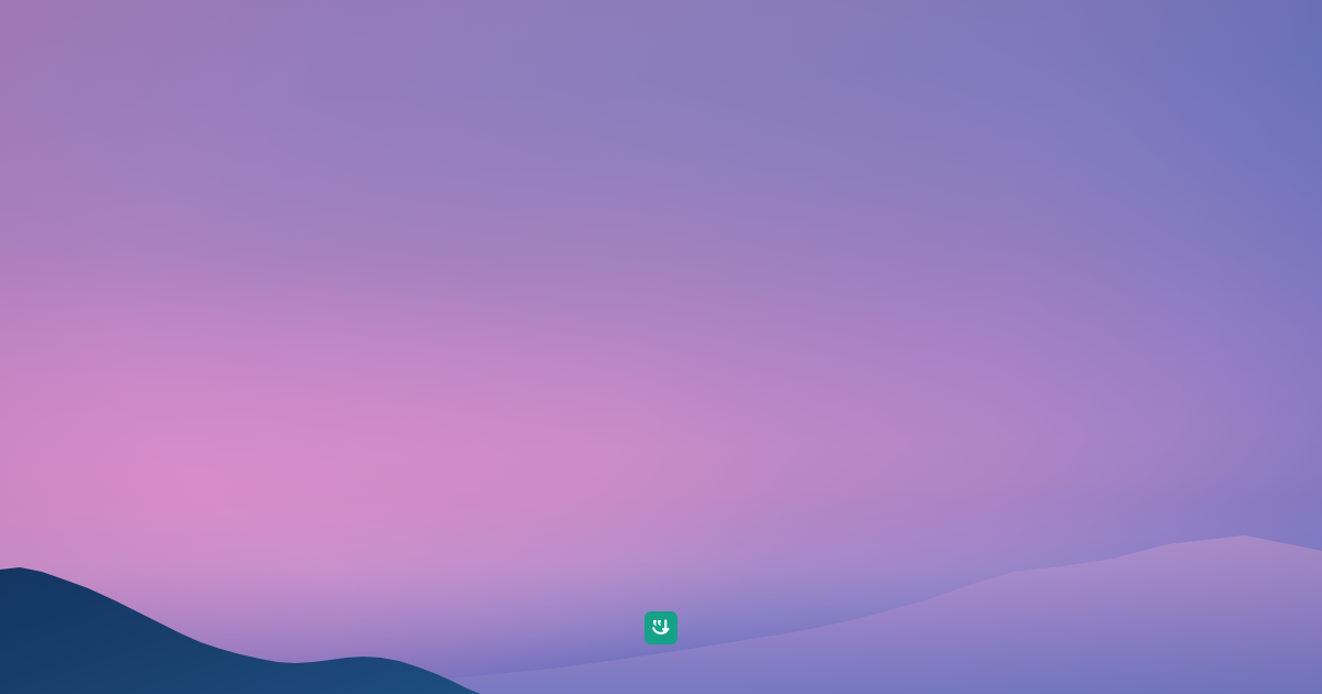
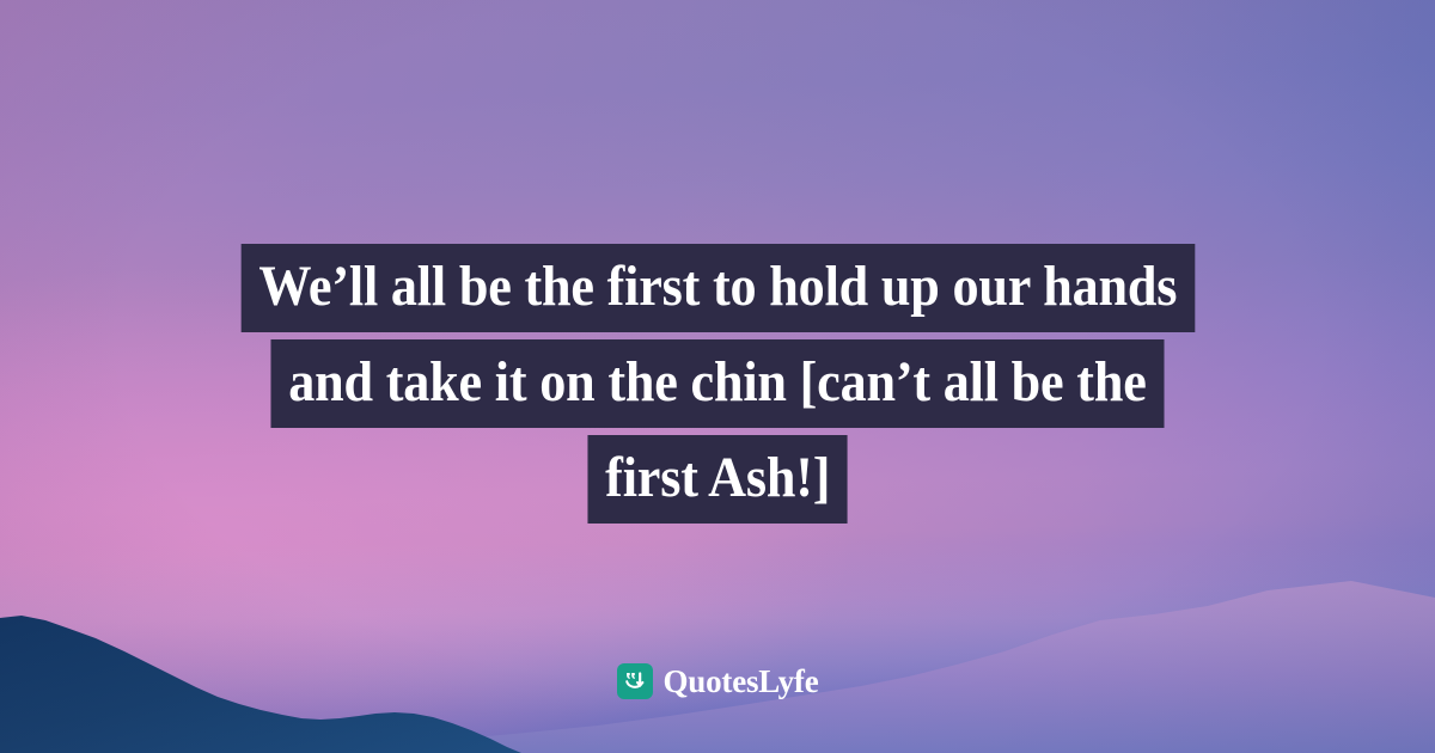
+ We’ll all be the first to hold up our hands
+ and take it on the chin [can’t all be the
+ first Ash!]
+ QuotesLyfe
